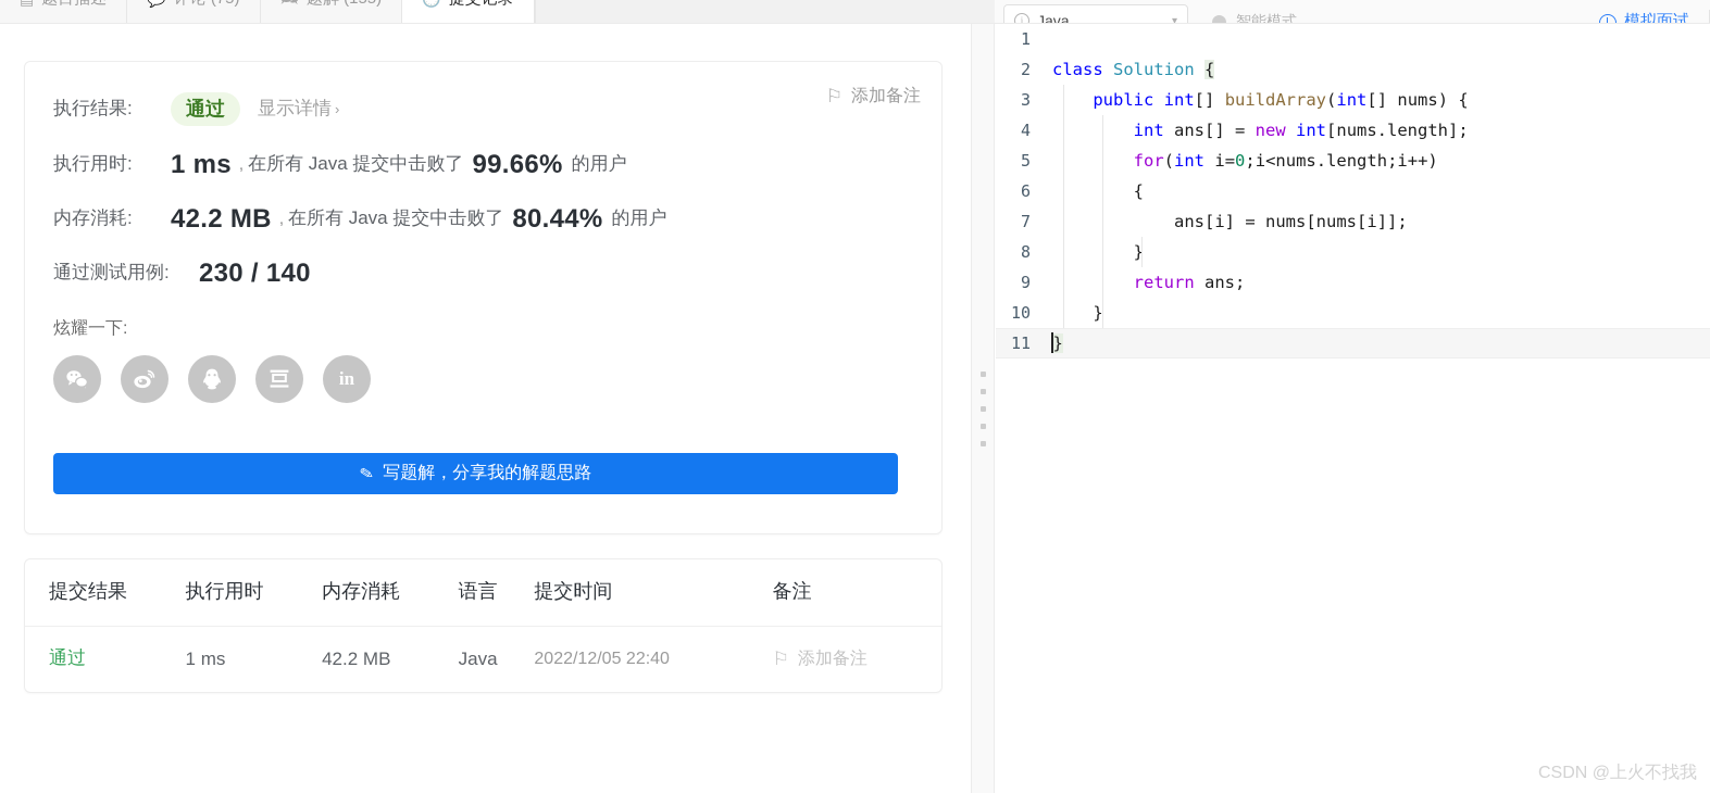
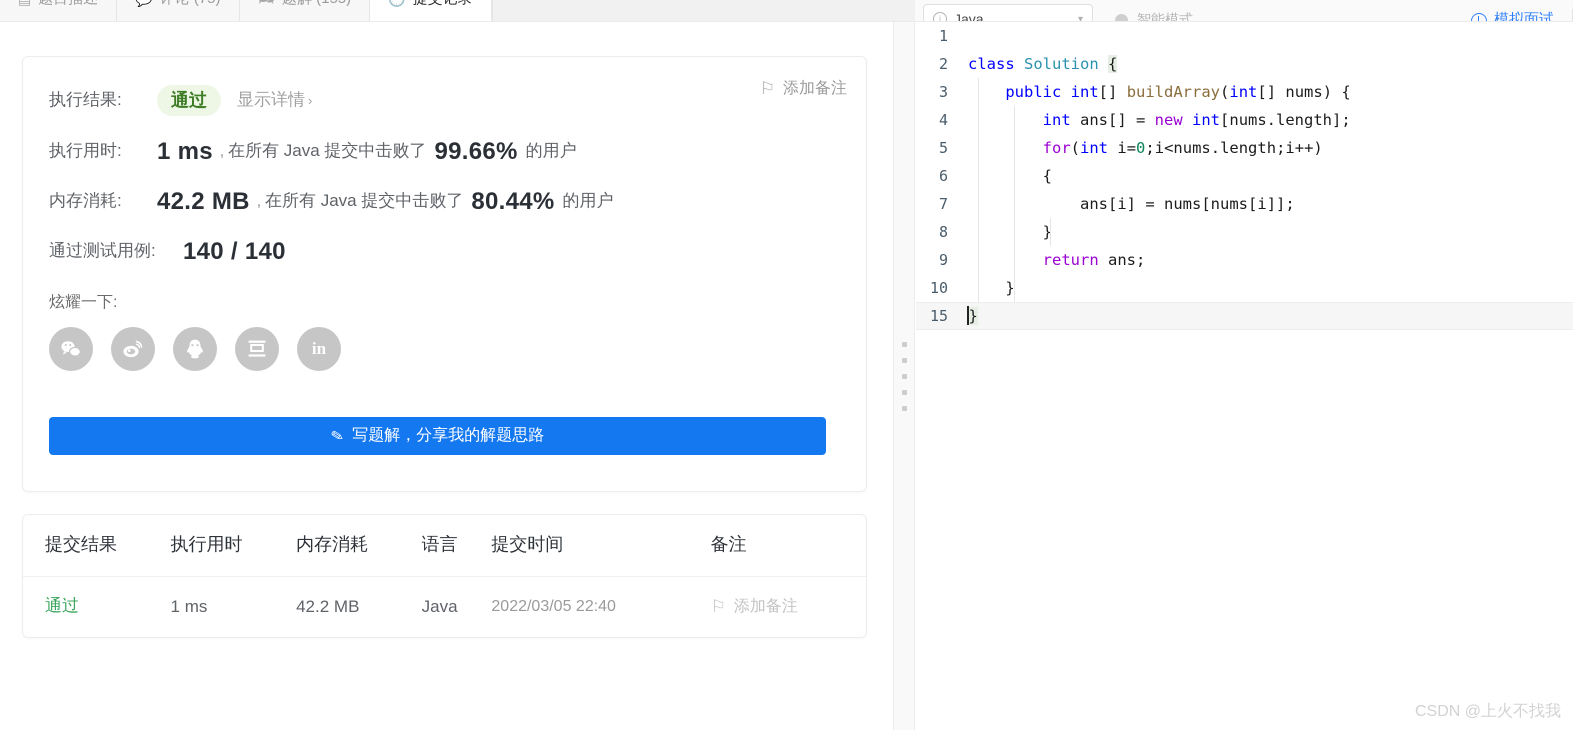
  i
  Java
  ▾
  智能模式
  模拟面试
  ⚐
  添加备注
  执行结果:
  通过
  显示详情 ›
  执行用时:
  1 ms
  ,
  在所有 Java 提交中击败了
  99.66%
  的用户
  内存消耗:
  42.2 MB
  ,
  在所有 Java 提交中击败了
  80.44%
  的用户
  通过测试用例:
- 230 / 140
+ 140 / 140
  炫耀一下:
  in
  写题解，分享我的解题思路
  提交结果
  执行用时
  内存消耗
  语言
  提交时间
  备注
  通过
  1 ms
  42.2 MB
  Java
- 2022/12/05 22:40
+ 2022/03/05 22:40
  ⚐
  添加备注
  1
  2
  class Solution {
  3
  public int[] buildArray(int[] nums) {
  4
  int ans[] = new int[nums.length];
  5
  for(int i=0;i<nums.length;i++)
  6
  {
  7
  ans[i] = nums[nums[i]];
  8
  }
  9
  return ans;
  10
  }
- 11
+ 15
  }
  CSDN @上火不找我
